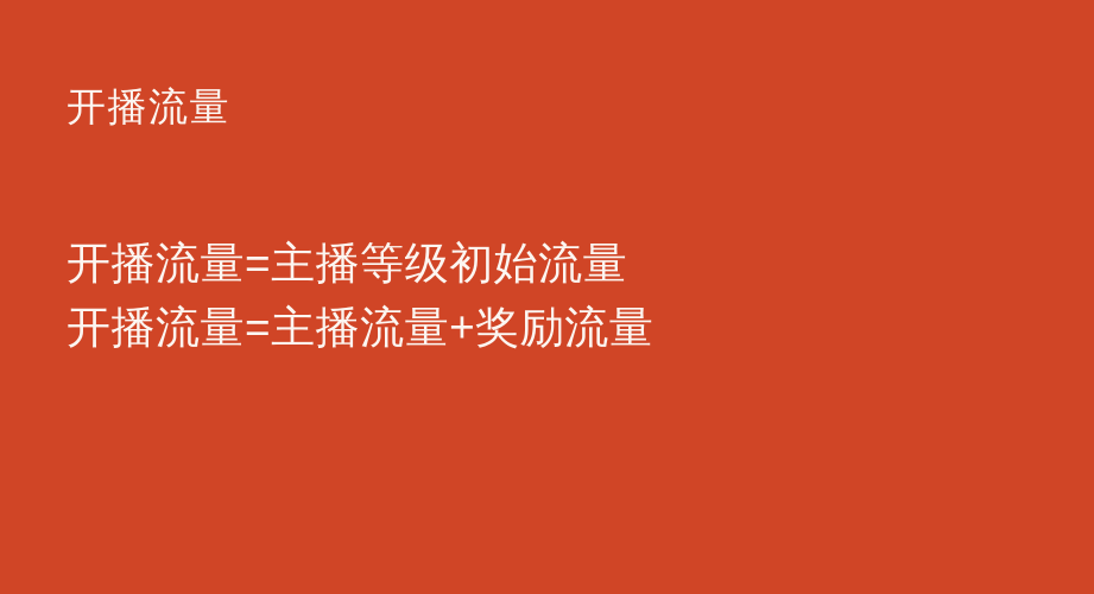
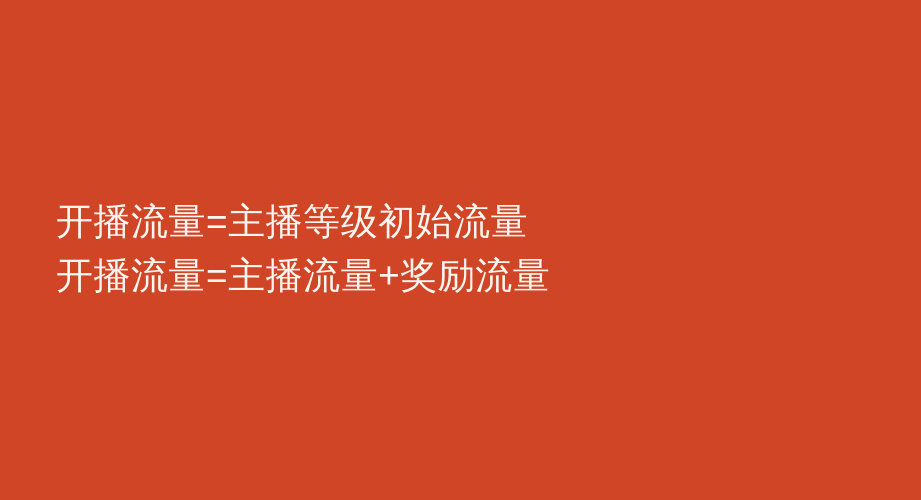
- 开播流量
  开播流量=主播等级初始流量
  开播流量=主播流量+奖励流量
